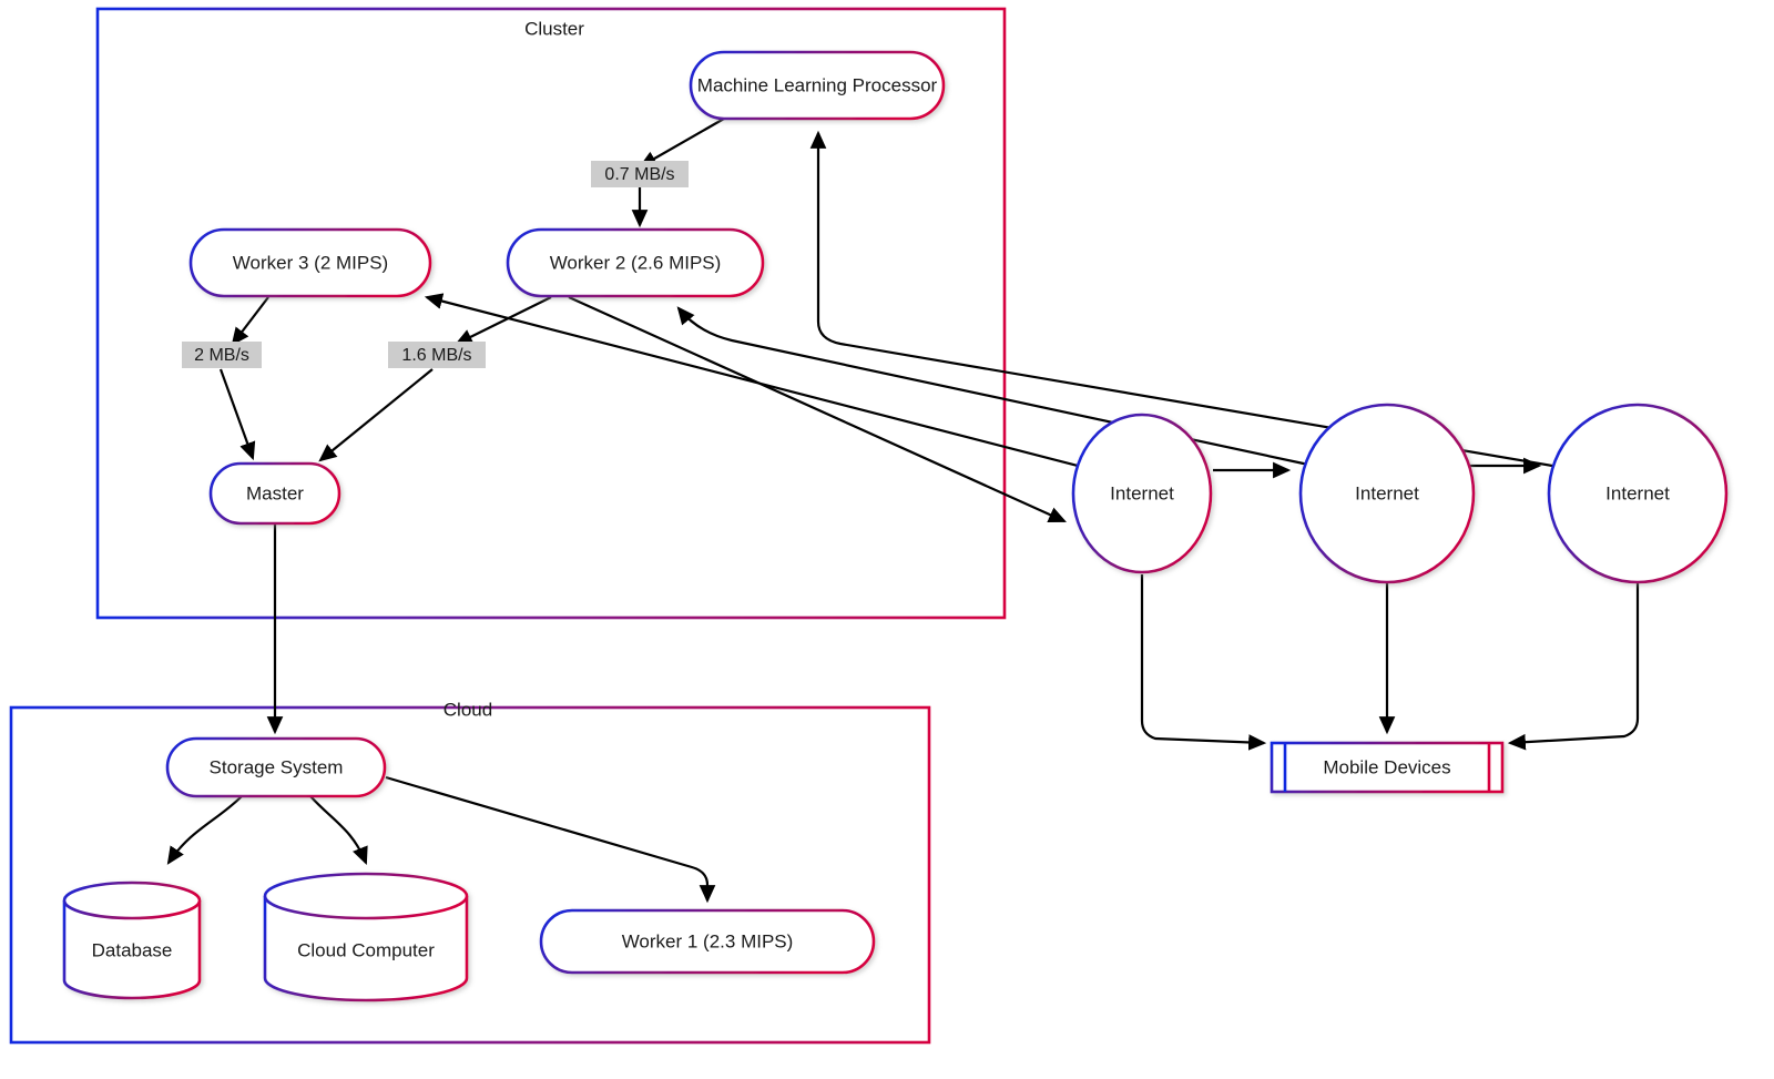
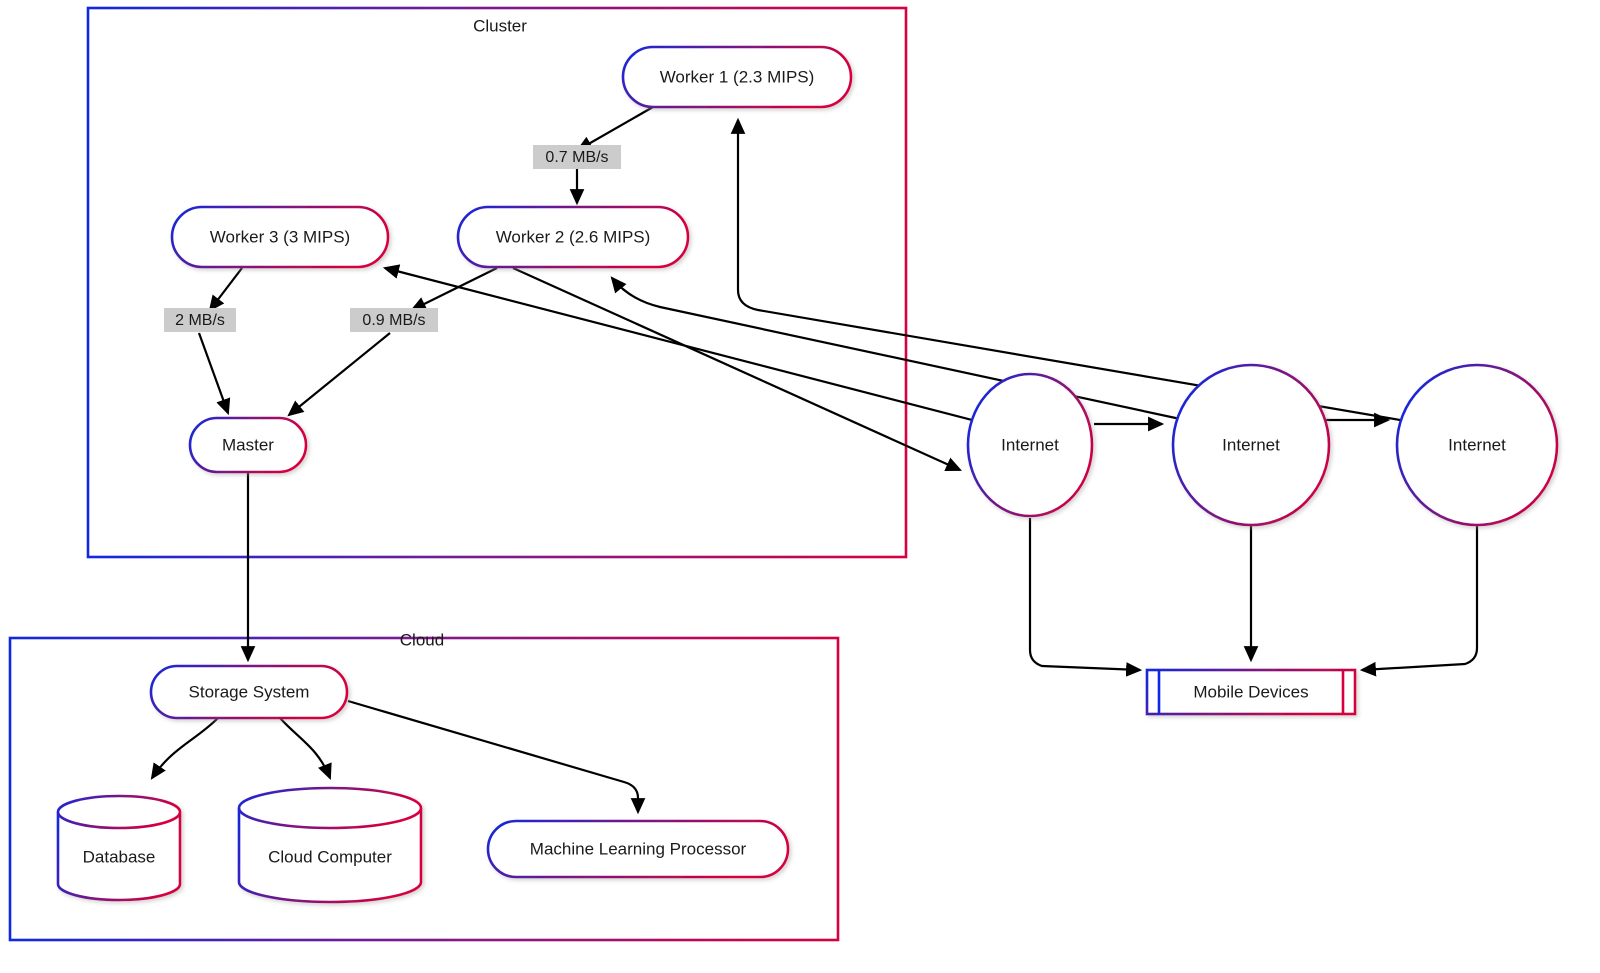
  Cluster
  Cloud
- Machine Learning Processor
+ Worker 1 (2.3 MIPS)
- Worker 3 (2 MIPS)
+ Worker 3 (3 MIPS)
  Worker 2 (2.6 MIPS)
  Master
  Storage System
- Worker 1 (2.3 MIPS)
+ Machine Learning Processor
  Database
  Cloud Computer
  Internet
  Internet
  Internet
  Mobile Devices
  0.7 MB/s
  2 MB/s
- 1.6 MB/s
+ 0.9 MB/s
